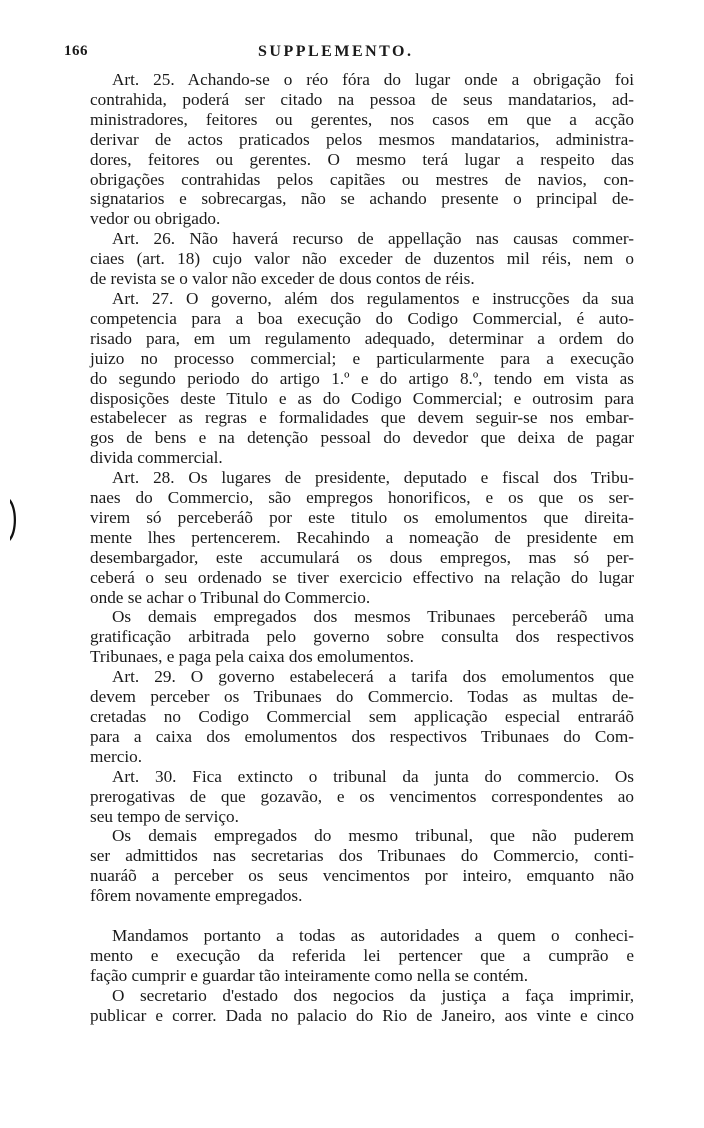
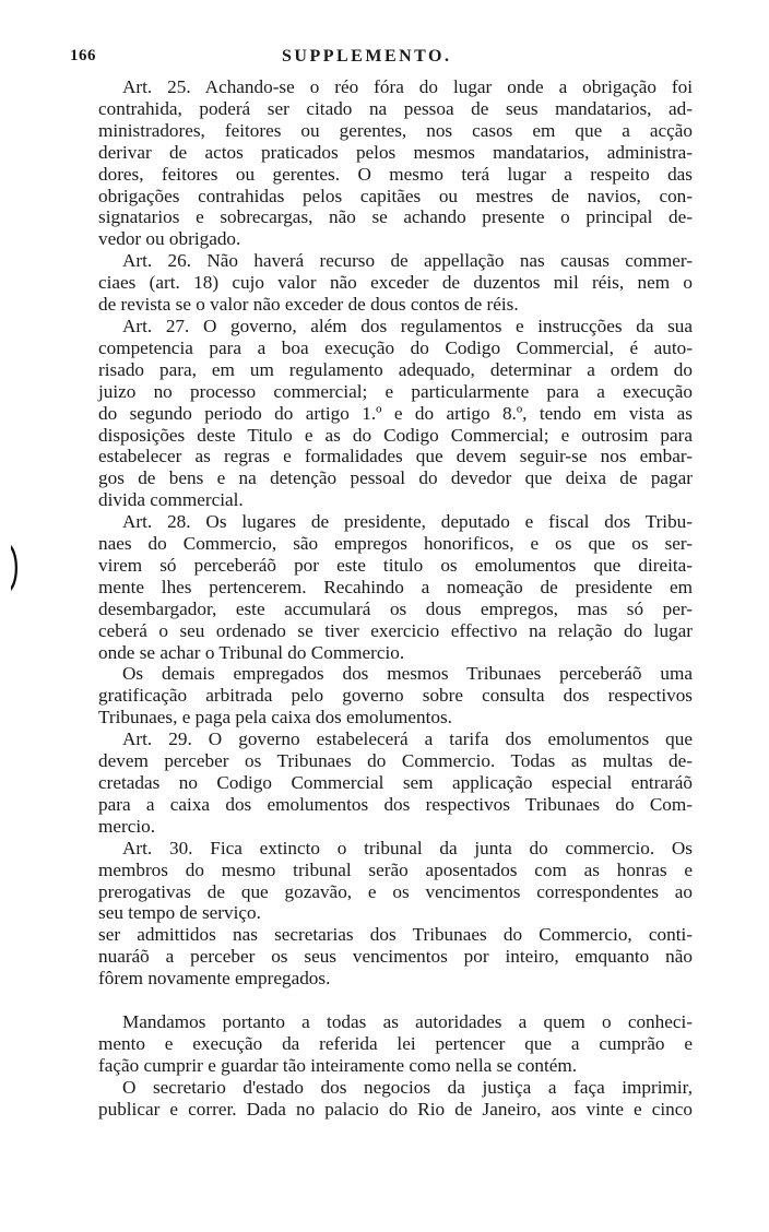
  166
  SUPPLEMENTO.
  Art. 25. Achando-se o réo fóra do lugar onde a obrigação foi
  contrahida, poderá ser citado na pessoa de seus mandatarios, ad-
  ministradores, feitores ou gerentes, nos casos em que a acção
  derivar de actos praticados pelos mesmos mandatarios, administra-
  dores, feitores ou gerentes. O mesmo terá lugar a respeito das
  obrigações contrahidas pelos capitães ou mestres de navios, con-
  signatarios e sobrecargas, não se achando presente o principal de-
  vedor ou obrigado.
  Art. 26. Não haverá recurso de appellação nas causas commer-
  ciaes (art. 18) cujo valor não exceder de duzentos mil réis, nem o
  de revista se o valor não exceder de dous contos de réis.
  Art. 27. O governo, além dos regulamentos e instrucções da sua
  competencia para a boa execução do Codigo Commercial, é auto-
  risado para, em um regulamento adequado, determinar a ordem do
  juizo no processo commercial; e particularmente para a execução
  do segundo periodo do artigo 1.º e do artigo 8.º, tendo em vista as
  disposições deste Titulo e as do Codigo Commercial; e outrosim para
  estabelecer as regras e formalidades que devem seguir-se nos embar-
  gos de bens e na detenção pessoal do devedor que deixa de pagar
  divida commercial.
  Art. 28. Os lugares de presidente, deputado e fiscal dos Tribu-
  naes do Commercio, são empregos honorificos, e os que os ser-
  virem só perceberáõ por este titulo os emolumentos que direita-
  mente lhes pertencerem. Recahindo a nomeação de presidente em
  desembargador, este accumulará os dous empregos, mas só per-
  ceberá o seu ordenado se tiver exercicio effectivo na relação do lugar
  onde se achar o Tribunal do Commercio.
  Os demais empregados dos mesmos Tribunaes perceberáõ uma
  gratificação arbitrada pelo governo sobre consulta dos respectivos
  Tribunaes, e paga pela caixa dos emolumentos.
  Art. 29. O governo estabelecerá a tarifa dos emolumentos que
  devem perceber os Tribunaes do Commercio. Todas as multas de-
  cretadas no Codigo Commercial sem applicação especial entraráõ
  para a caixa dos emolumentos dos respectivos Tribunaes do Com-
  mercio.
  Art. 30. Fica extincto o tribunal da junta do commercio. Os
+ membros do mesmo tribunal serão aposentados com as honras e
  prerogativas de que gozavão, e os vencimentos correspondentes ao
  seu tempo de serviço.
- Os demais empregados do mesmo tribunal, que não puderem
  ser admittidos nas secretarias dos Tribunaes do Commercio, conti-
  nuaráõ a perceber os seus vencimentos por inteiro, emquanto não
  fôrem novamente empregados.
  Mandamos portanto a todas as autoridades a quem o conheci-
  mento e execução da referida lei pertencer que a cumprão e
  fação cumprir e guardar tão inteiramente como nella se contém.
  O secretario d'estado dos negocios da justiça a faça imprimir,
  publicar e correr. Dada no palacio do Rio de Janeiro, aos vinte e cinco
